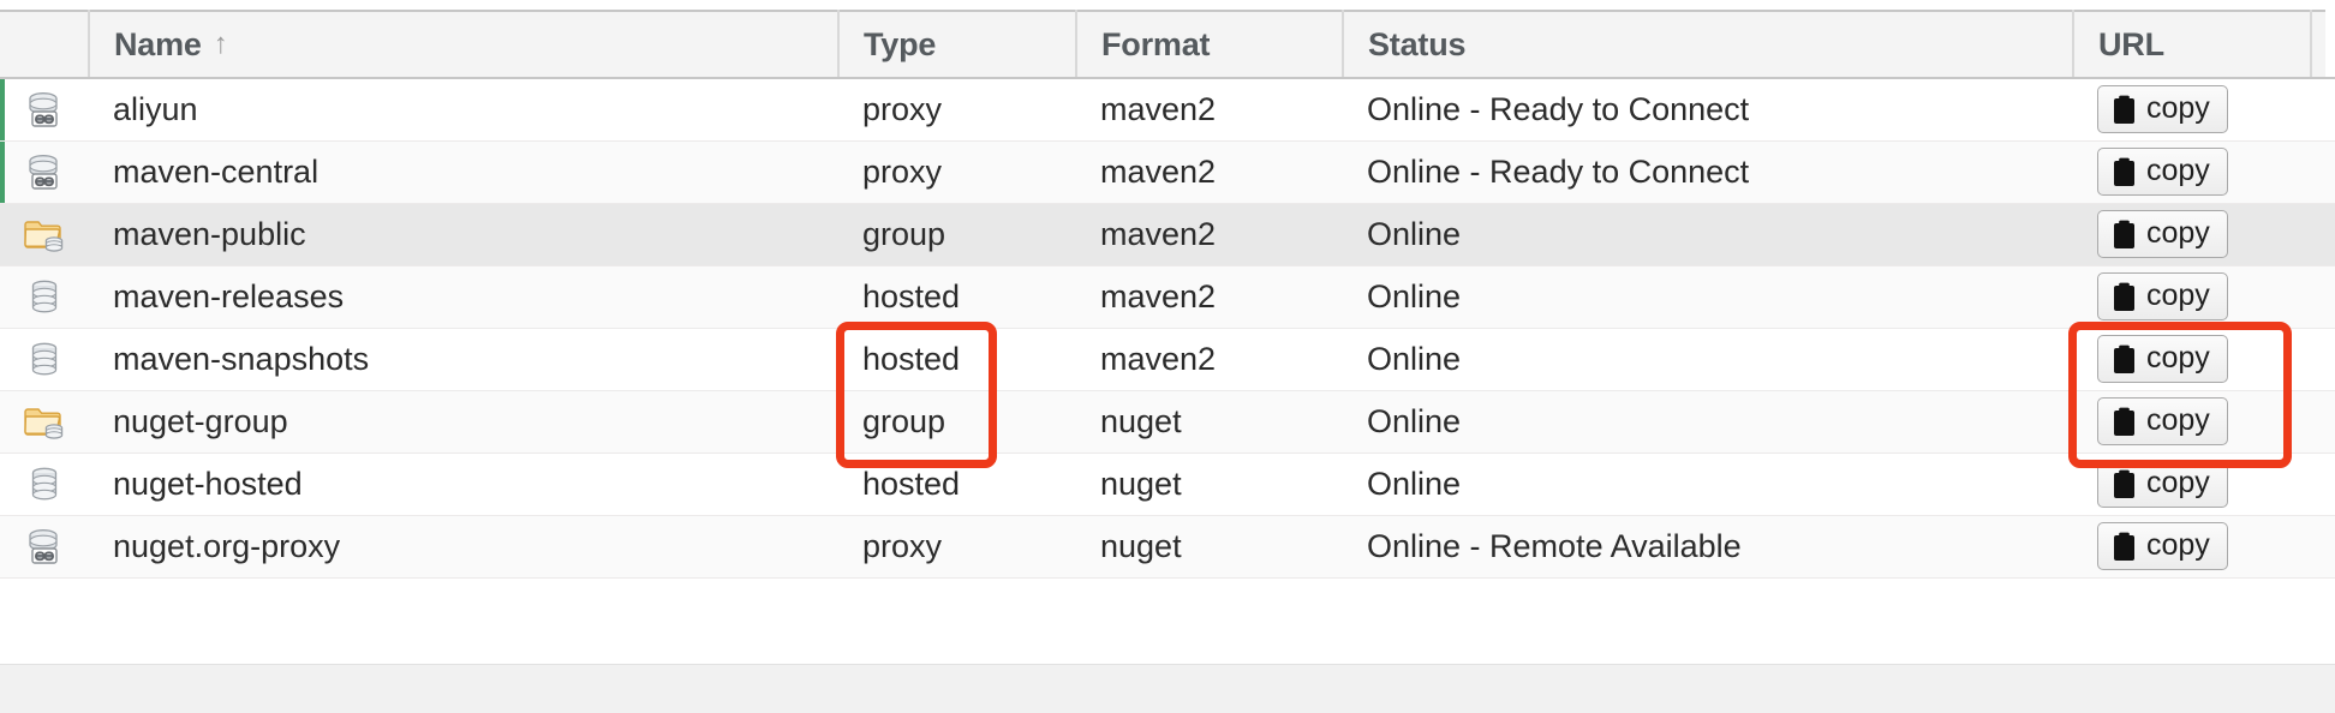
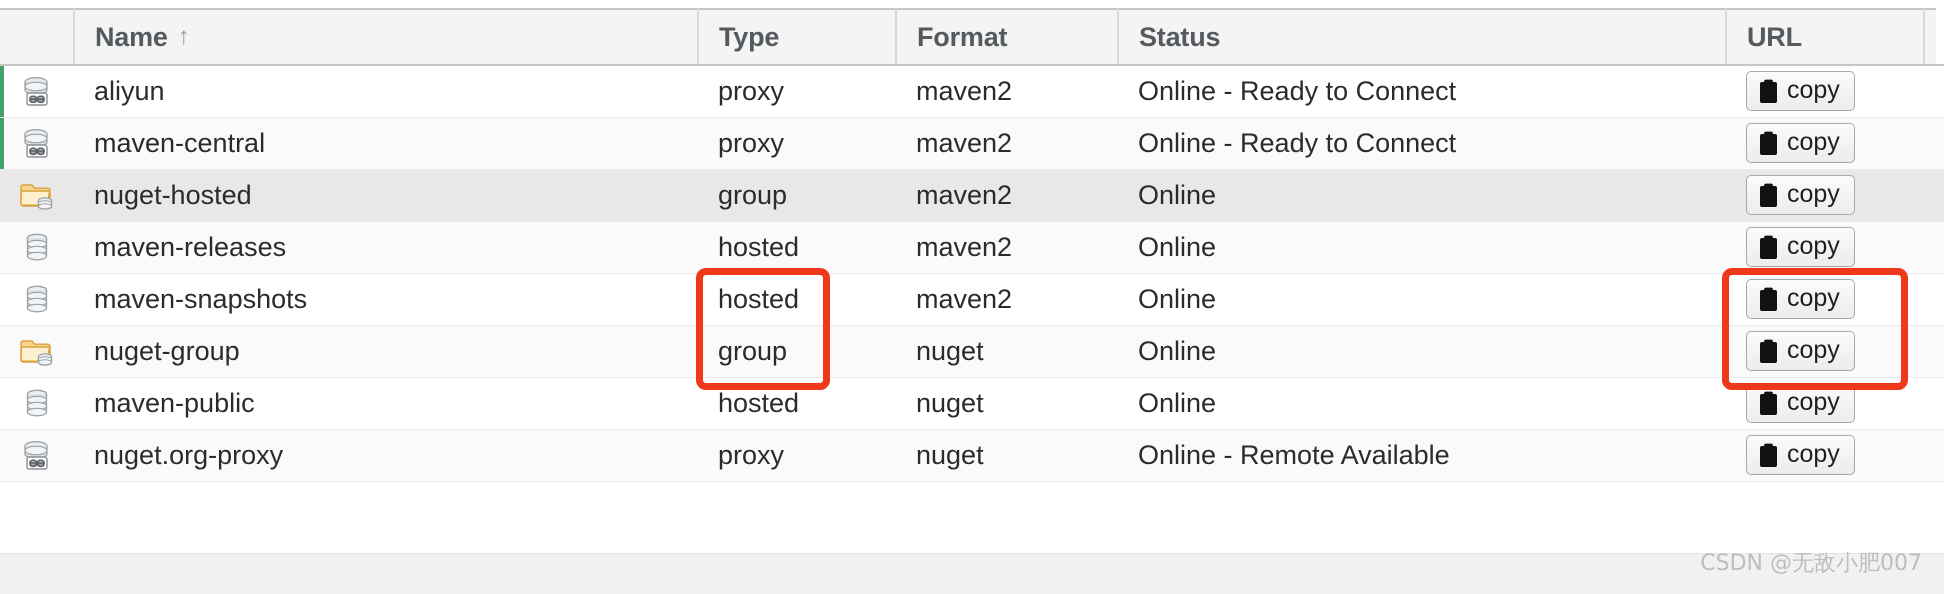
  	Name ↑	Type	Format	Status	URL
  	aliyun	proxy	maven2	Online - Ready to Connect	copy
  	maven-central	proxy	maven2	Online - Ready to Connect	copy
- 	maven-public	group	maven2	Online	copy
+ 	nuget-hosted	group	maven2	Online	copy
  	maven-releases	hosted	maven2	Online	copy
  	maven-snapshots	hosted	maven2	Online	copy
  	nuget-group	group	nuget	Online	copy
- 	nuget-hosted	hosted	nuget	Online	copy
+ 	maven-public	hosted	nuget	Online	copy
  	nuget.org-proxy	proxy	nuget	Online - Remote Available	copy
+ CSDN @无敌小肥007
